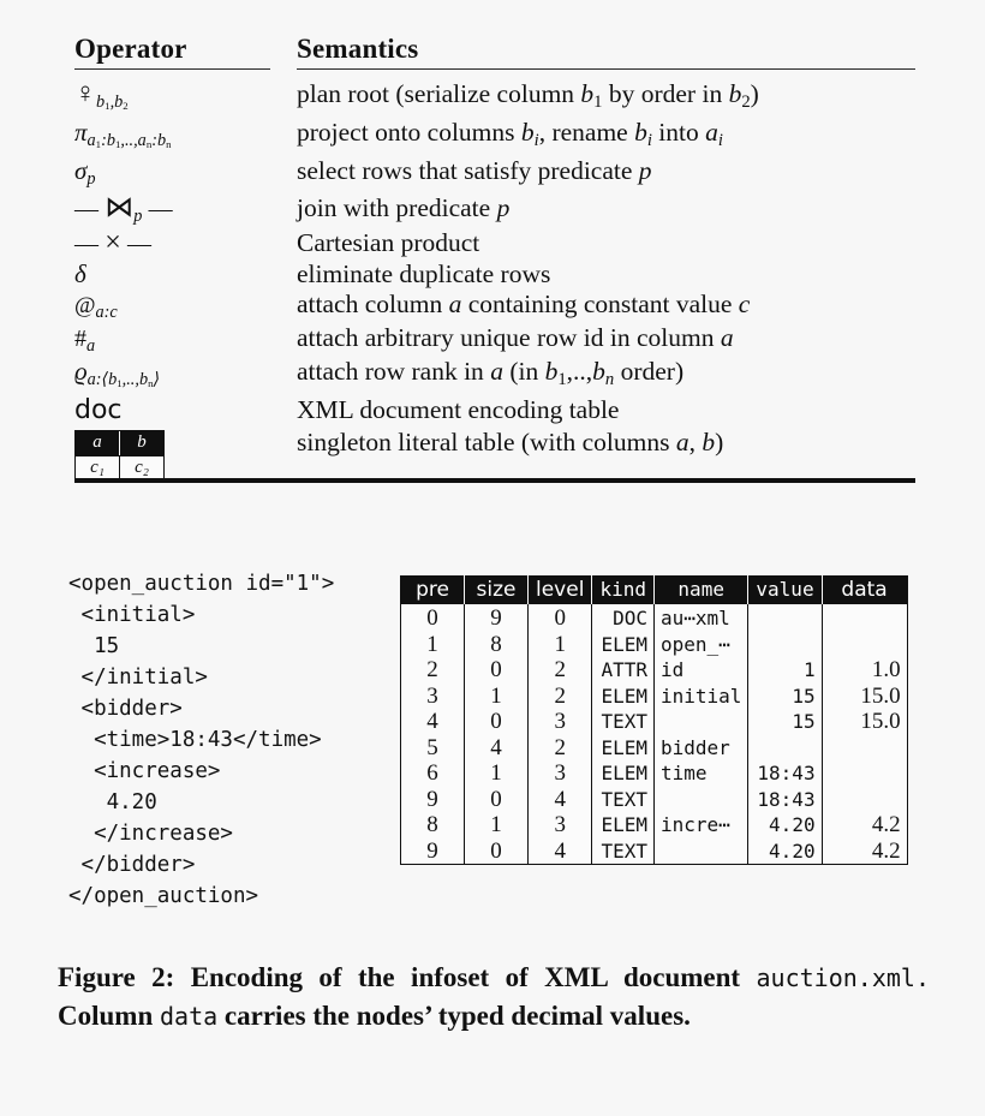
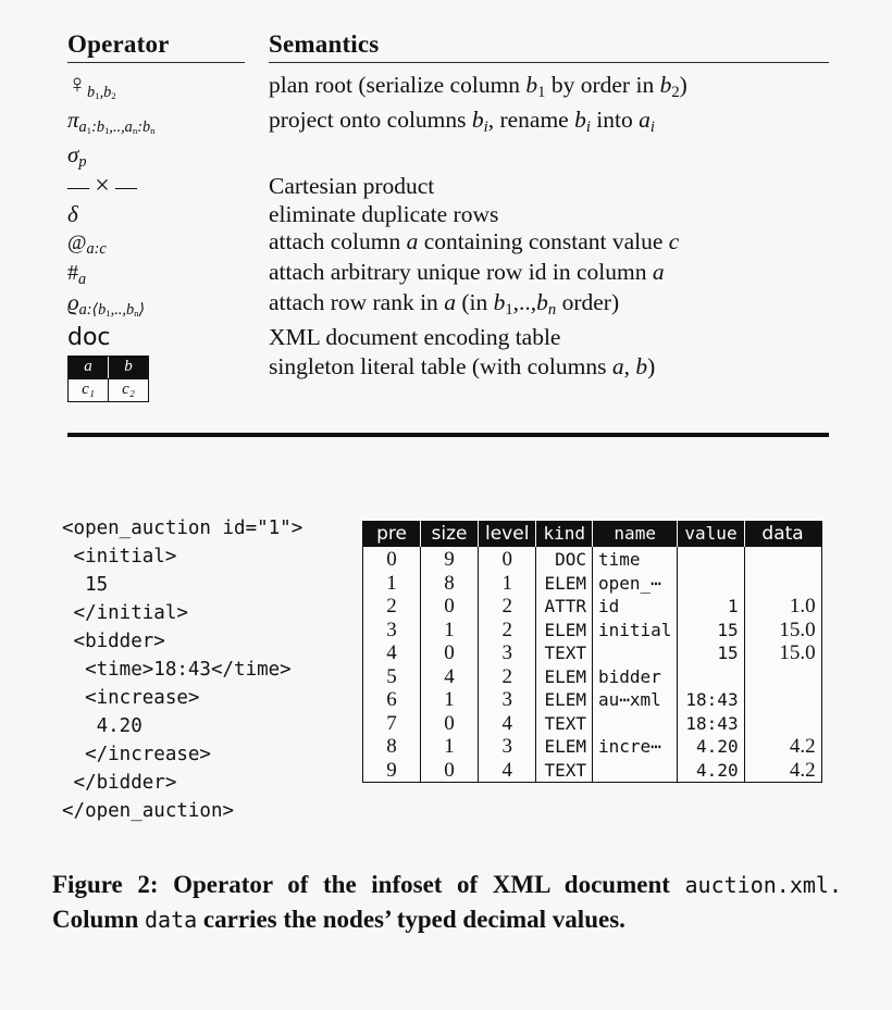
  Operator
  Semantics
  ♀b1,b2
  plan root (serialize column b1 by order in b2)
  πa1:b1,..,an:bn
  project onto columns bi, rename bi into ai
  σp
- select rows that satisfy predicate p
- ― ⋈p ―
- join with predicate p
  ― × ―
  Cartesian product
  δ
  eliminate duplicate rows
  @a:c
  attach column a containing constant value c
  #a
  attach arbitrary unique row id in column a
  ϱa:⟨b1,..,bn⟩
  attach row rank in a (in b1,..,bn order)
  doc
  XML document encoding table
  a
  b
  c₁
  c₂
  singleton literal table (with columns a, b)
  <open_auction id="1">
  <initial>
  15
  </initial>
  <bidder>
  <time>18:43</time>
  <increase>
  4.20
  </increase>
  </bidder>
  </open_auction>
  pre	size	level	kind	name	value	data
- 0	9	0	DOC	au⋯xml
+ 0	9	0	DOC	time
  1	8	1	ELEM	open_⋯
  2	0	2	ATTR	id	1	1.0
  3	1	2	ELEM	initial	15	15.0
  4	0	3	TEXT		15	15.0
  5	4	2	ELEM	bidder
- 6	1	3	ELEM	time	18:43
+ 6	1	3	ELEM	au⋯xml	18:43
- 9	0	4	TEXT		18:43
+ 7	0	4	TEXT		18:43
  8	1	3	ELEM	incre⋯	4.20	4.2
  9	0	4	TEXT		4.20	4.2
- Figure 2: Encoding of the infoset of XML document auction.xml. Column data carries the nodes’ typed decimal values.
+ Figure 2: Operator of the infoset of XML document auction.xml. Column data carries the nodes’ typed decimal values.
